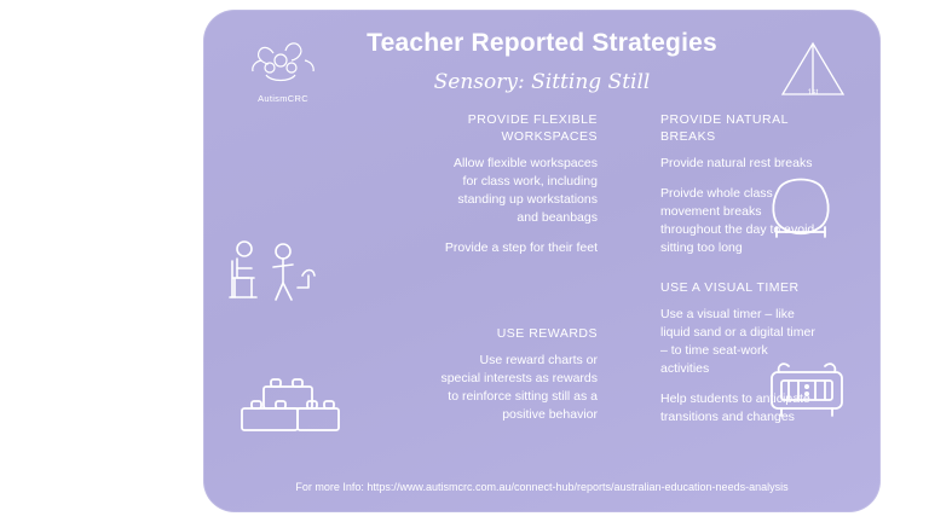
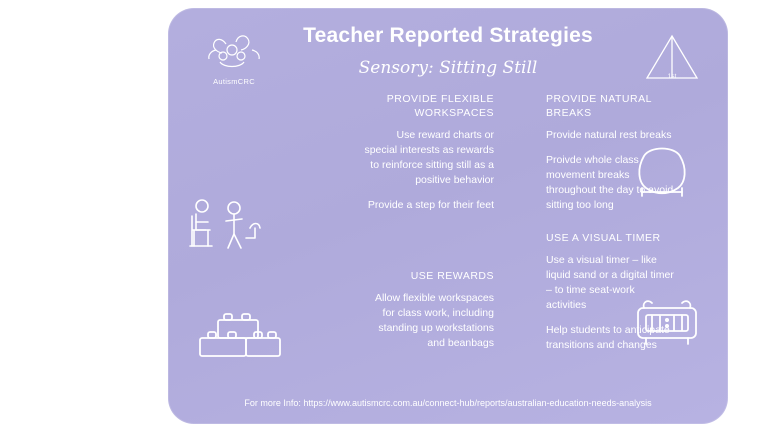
  Teacher Reported Strategies
  Sensory: Sitting Still
  AutismCRC
  PROVIDE FLEXIBLE WORKSPACES
- Allow flexible workspaces for class work, including standing up workstations and beanbags
+ Use reward charts or special interests as rewards to reinforce sitting still as a positive behavior
  Provide a step for their feet
  USE REWARDS
- Use reward charts or special interests as rewards to reinforce sitting still as a positive behavior
+ Allow flexible workspaces for class work, including standing up workstations and beanbags
  PROVIDE NATURAL BREAKS
  Provide natural rest breaks
  Proivde whole class movement breaks throughout the day tvoid sitting too long
  USE A VISUAL TIMER
  Use a visual timer – like liquid sand or a digital timer – to time seat-work activities
  Help students to aniciate transitions and changes
  For more Info: https://www.autismcrc.com.au/connect-hub/reports/australian-education-needs-analysis
